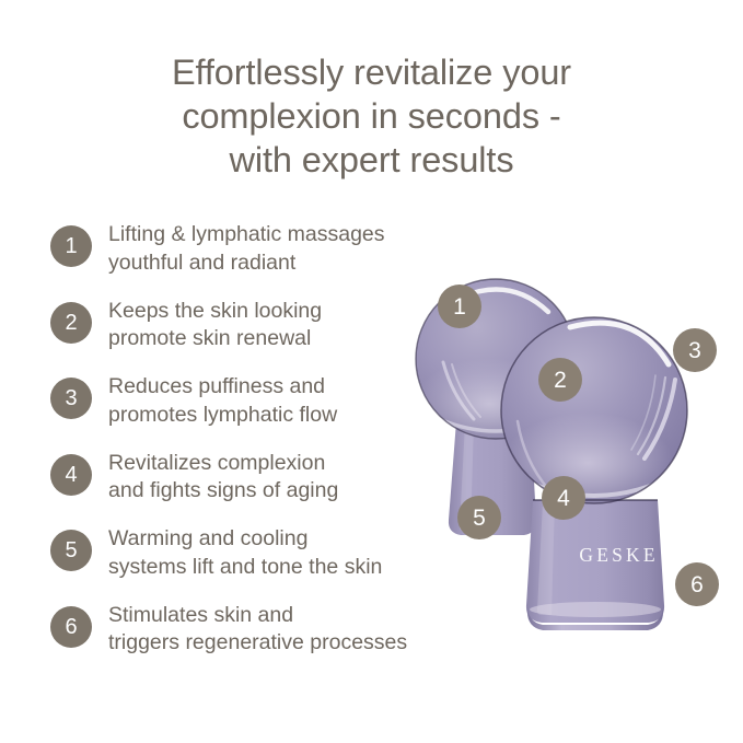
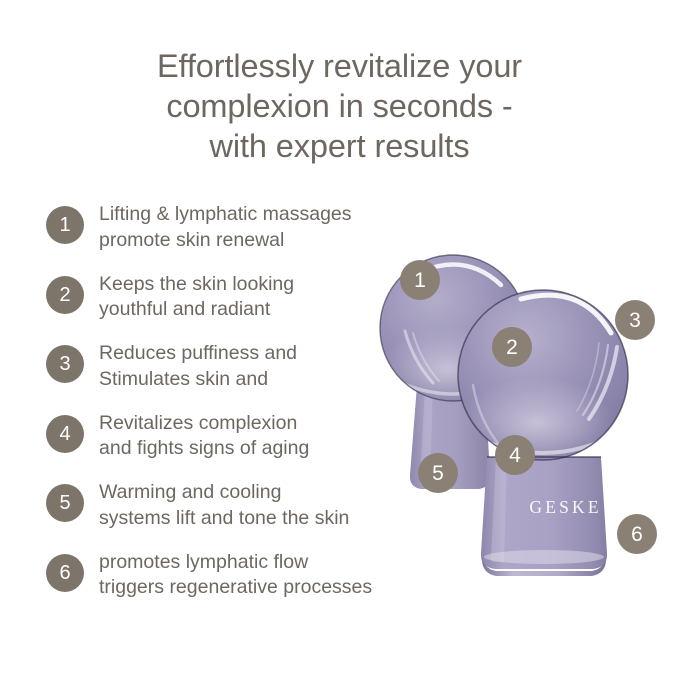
  Effortlessly revitalize your
  complexion in seconds -
  with expert results
  1
  Lifting & lymphatic massages
- youthful and radiant
+ promote skin renewal
  2
  Keeps the skin looking
- promote skin renewal
+ youthful and radiant
  3
  Reduces puffiness and
- promotes lymphatic flow
+ Stimulates skin and
  4
  Revitalizes complexion
  and fights signs of aging
  5
  Warming and cooling
  systems lift and tone the skin
  6
- Stimulates skin and
+ promotes lymphatic flow
  triggers regenerative processes
  GESKE
  1
  2
  3
  4
  5
  6
